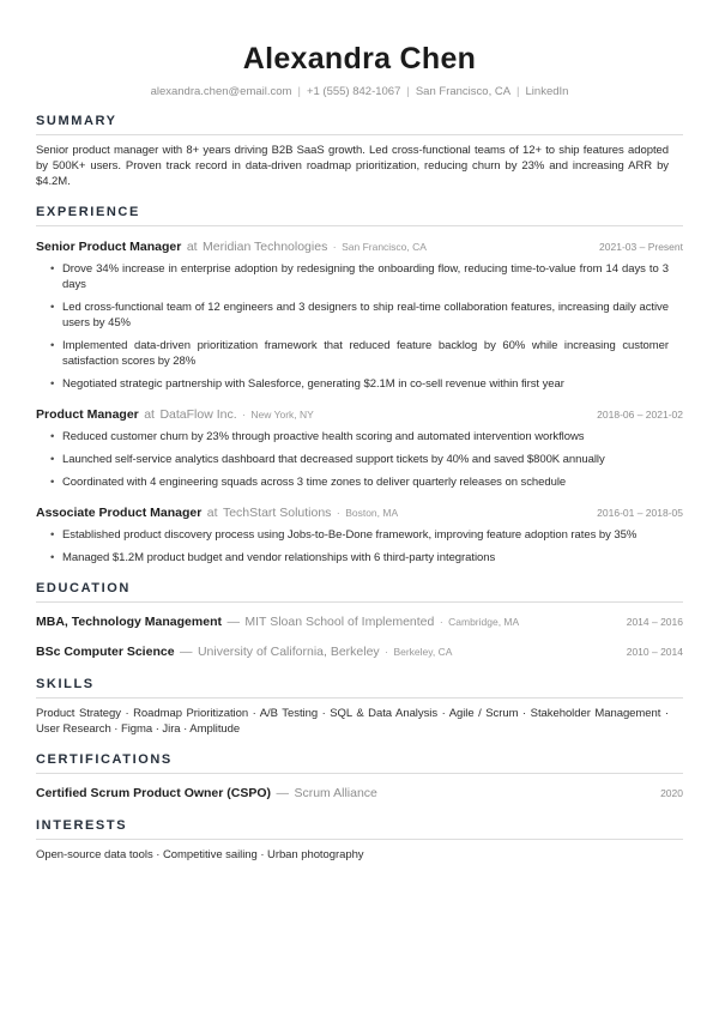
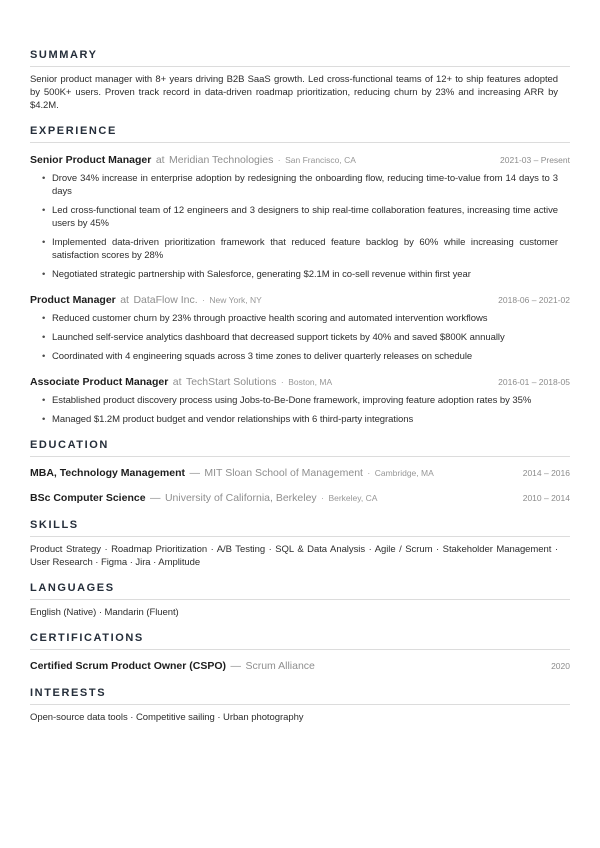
- Alexandra Chen
- alexandra.chen@email.com | +1 (555) 842-1067 | San Francisco, CA | LinkedIn
  SUMMARY
  Senior product manager with 8+ years driving B2B SaaS growth. Led cross-functional teams of 12+ to ship features adopted by 500K+ users. Proven track record in data-driven roadmap prioritization, reducing churn by 23% and increasing ARR by $4.2M.
  EXPERIENCE
  Senior Product Manager at Meridian Technologies · San Francisco, CA
  2021-03 – Present
  •
  Drove 34% increase in enterprise adoption by redesigning the onboarding flow, reducing time-to-value from 14 days to 3 days
  •
- Led cross-functional team of 12 engineers and 3 designers to ship real-time collaboration features, increasing daily active users by 45%
+ Led cross-functional team of 12 engineers and 3 designers to ship real-time collaboration features, increasing time active users by 45%
  •
  Implemented data-driven prioritization framework that reduced feature backlog by 60% while increasing customer satisfaction scores by 28%
  •
  Negotiated strategic partnership with Salesforce, generating $2.1M in co-sell revenue within first year
  Product Manager at DataFlow Inc. · New York, NY
  2018-06 – 2021-02
  •
  Reduced customer churn by 23% through proactive health scoring and automated intervention workflows
  •
  Launched self-service analytics dashboard that decreased support tickets by 40% and saved $800K annually
  •
  Coordinated with 4 engineering squads across 3 time zones to deliver quarterly releases on schedule
  Associate Product Manager at TechStart Solutions · Boston, MA
  2016-01 – 2018-05
  •
  Established product discovery process using Jobs-to-Be-Done framework, improving feature adoption rates by 35%
  •
  Managed $1.2M product budget and vendor relationships with 6 third-party integrations
  EDUCATION
- MBA, Technology Management — MIT Sloan School of Implemented · Cambridge, MA
+ MBA, Technology Management — MIT Sloan School of Management · Cambridge, MA
  2014 – 2016
  BSc Computer Science — University of California, Berkeley · Berkeley, CA
  2010 – 2014
  SKILLS
  Product Strategy · Roadmap Prioritization · A/B Testing · SQL & Data Analysis · Agile / Scrum · Stakeholder Management · User Research · Figma · Jira · Amplitude
+ LANGUAGES
+ English (Native) · Mandarin (Fluent)
  CERTIFICATIONS
  Certified Scrum Product Owner (CSPO) — Scrum Alliance
  2020
  INTERESTS
  Open-source data tools · Competitive sailing · Urban photography
